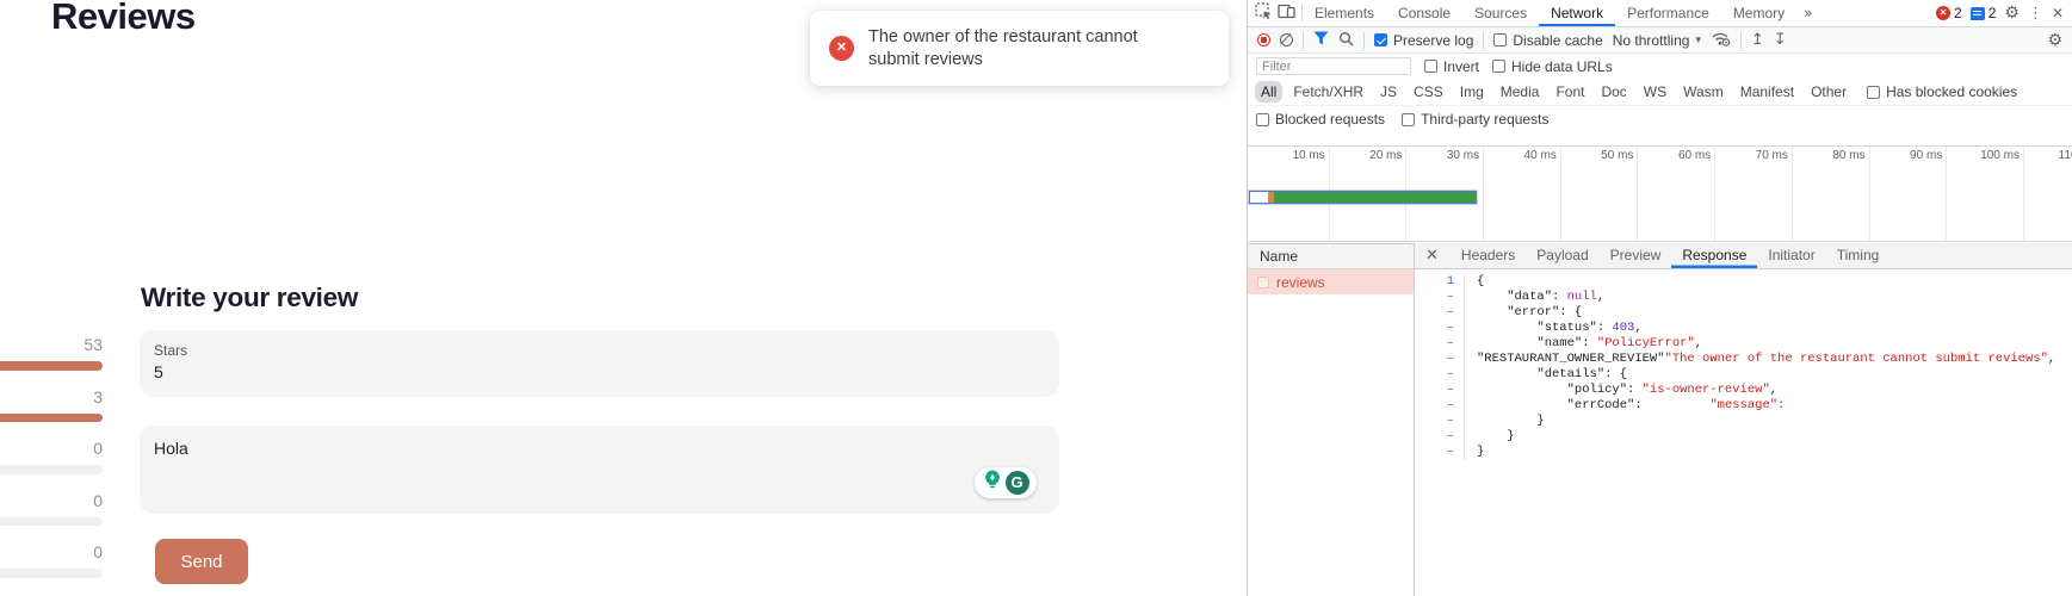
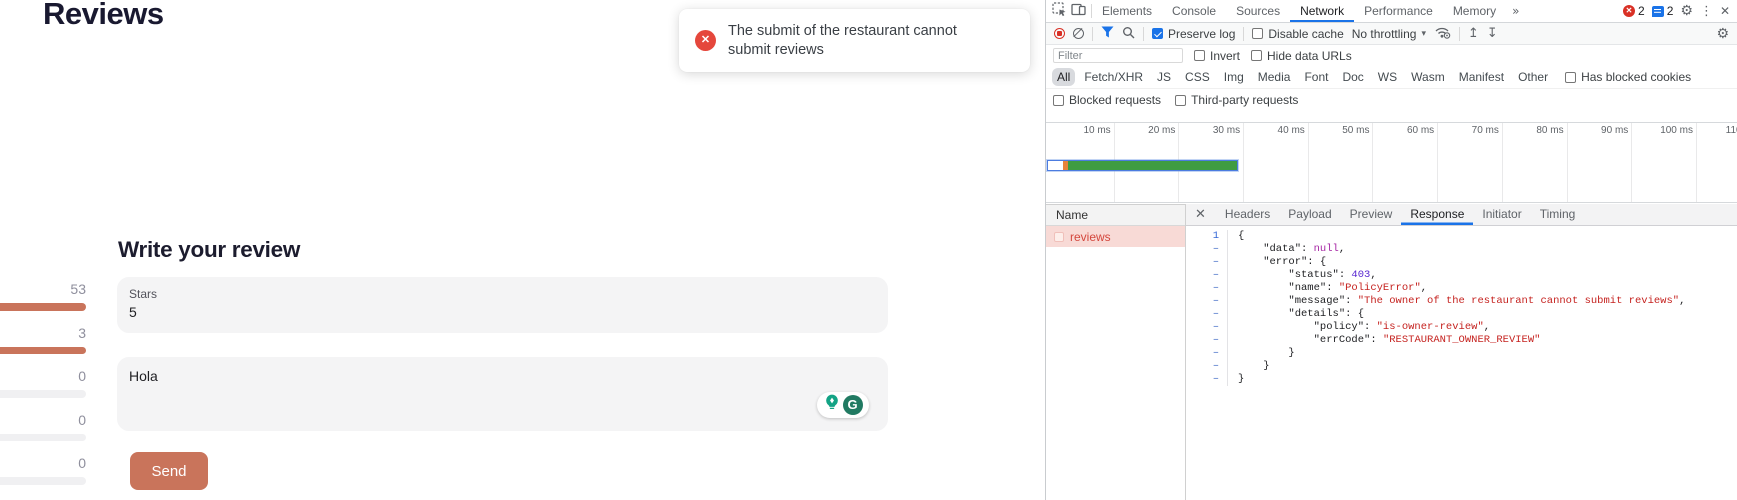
  Reviews
  ✕
- The owner of the restaurant cannot
+ The submit of the restaurant cannot
  submit reviews
  53
  3
  0
  0
  0
  Write your review
  Stars
  5
  Hola
  G
  Send
  Elements
  Console
  Sources
  Network
  Performance
  Memory
  »
  ✕
  2
  2
  ⚙
  ⋮
  ✕
  Preserve log
  Disable cache
  No throttling
  ▾
  ↥
  ↧
  ⚙
  Filter
  Invert
  Hide data URLs
  All
  Fetch/XHR
  JS
  CSS
  Img
  Media
  Font
  Doc
  WS
  Wasm
  Manifest
  Other
  Has blocked cookies
  Blocked requests
  Third-party requests
  10 ms
  20 ms
  30 ms
  40 ms
  50 ms
  60 ms
  70 ms
  80 ms
  90 ms
  100 ms
  Name
  reviews
  ✕
  Headers
  Payload
  Preview
  Response
  Initiator
  Timing
  1
  {
  –
  "data": null,
  –
  "error": {
  –
  "status": 403,
  –
  "name": "PolicyError",
  –
- "RESTAURANT_OWNER_REVIEW""The owner of the restaurant cannot submit reviews",
+ "message": "The owner of the restaurant cannot submit reviews",
  –
  "details": {
  –
  "policy": "is-owner-review",
  –
- "errCode": "message":
+ "errCode": "RESTAURANT_OWNER_REVIEW"
  –
  }
  –
  }
  –
  }
